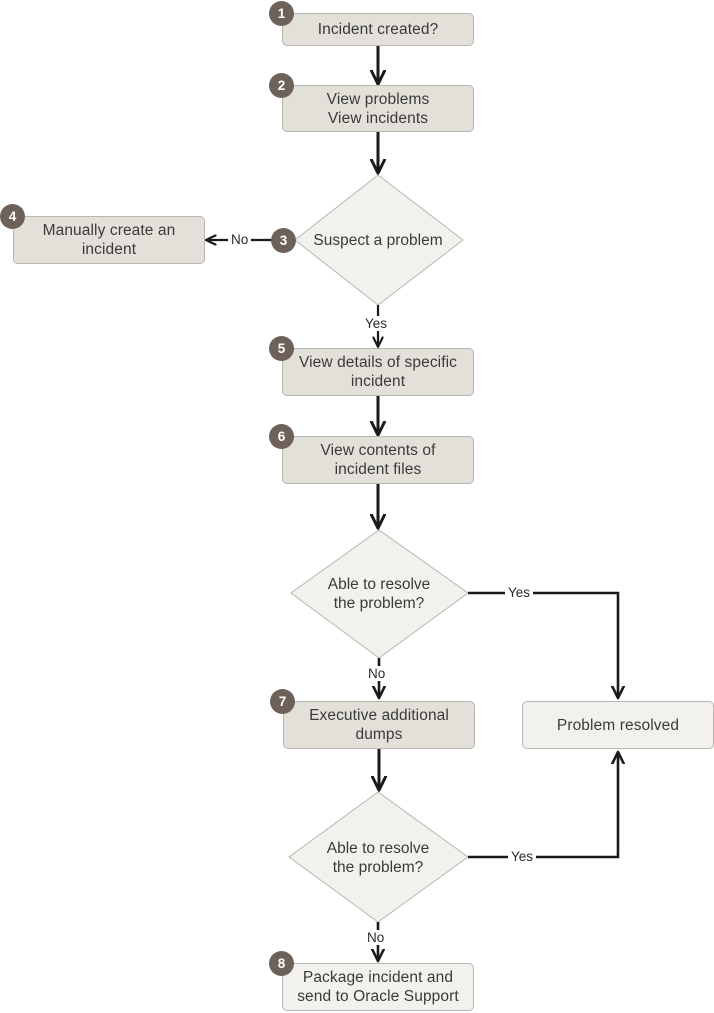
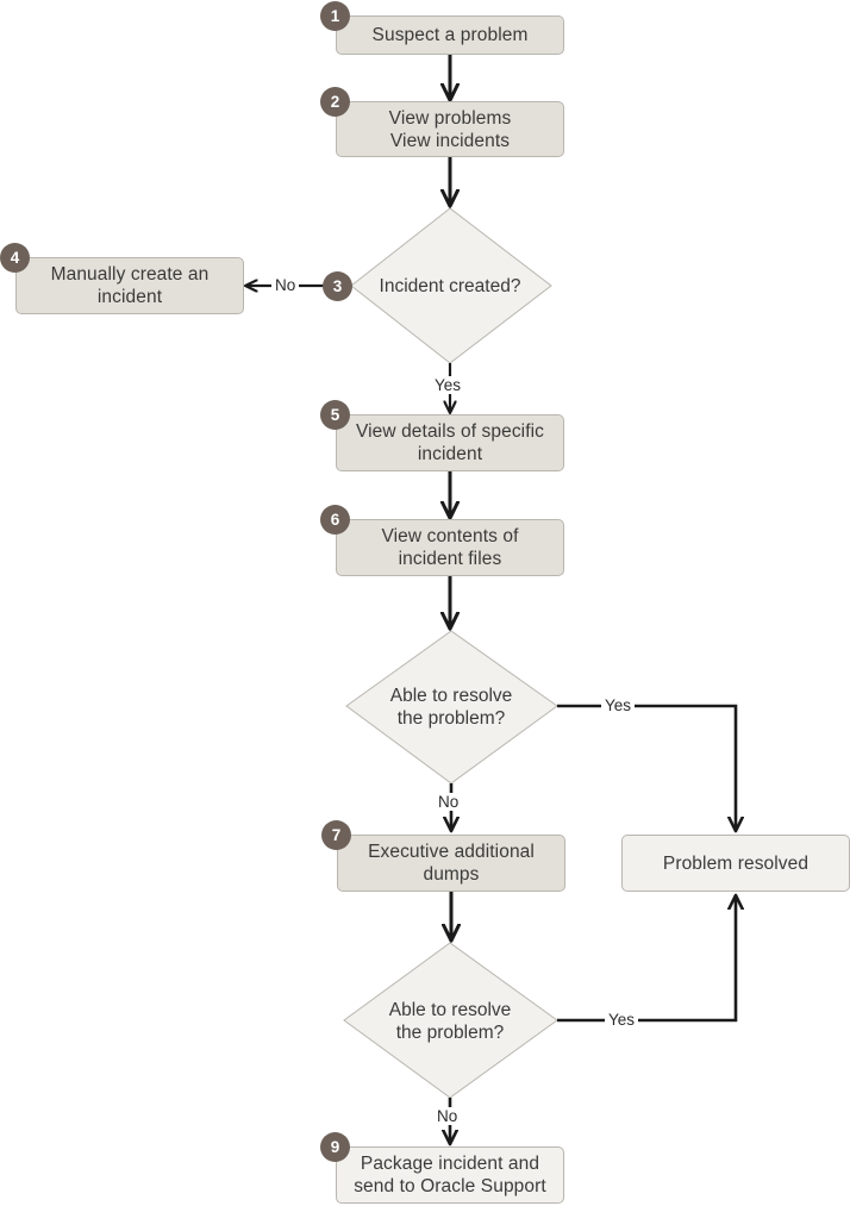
- Incident created?
+ Suspect a problem
  1
  View problems
  View incidents
  2
- Suspect a problem
+ Incident created?
  3
  Manually create an
  incident
  4
  View details of specific
  incident
  5
  View contents of
  incident files
  6
  Able to resolve
  the problem?
  Executive additional
  dumps
  7
  Able to resolve
  the problem?
  Package incident and
  send to Oracle Support
- 8
+ 9
  Problem resolved
  No
  Yes
  Yes
  No
  Yes
  No
